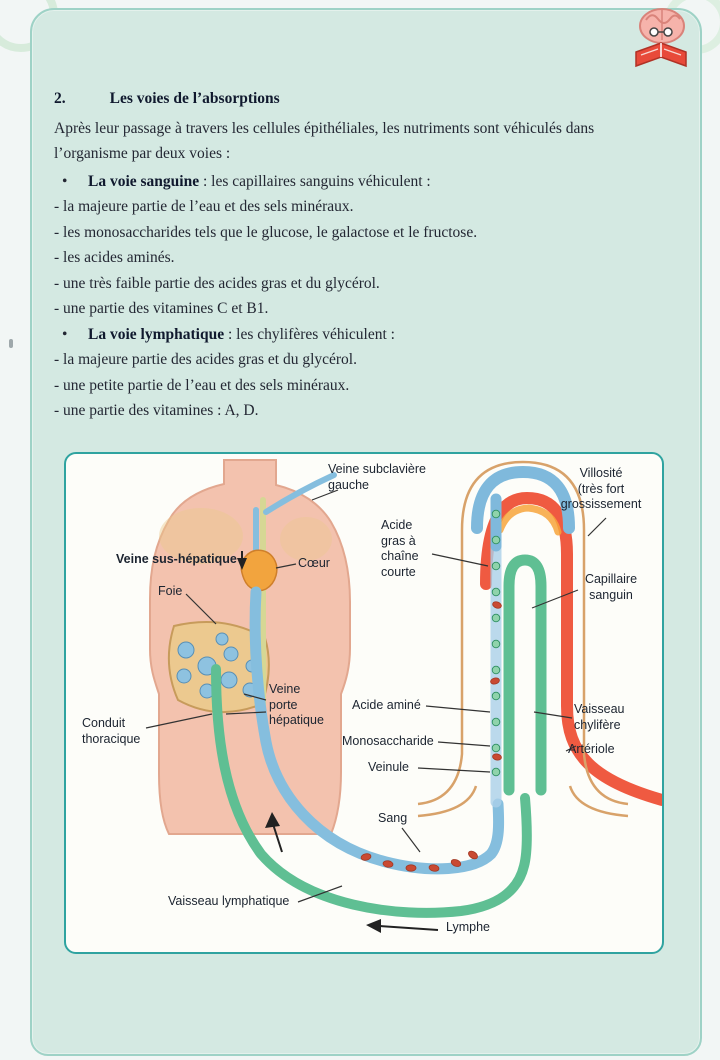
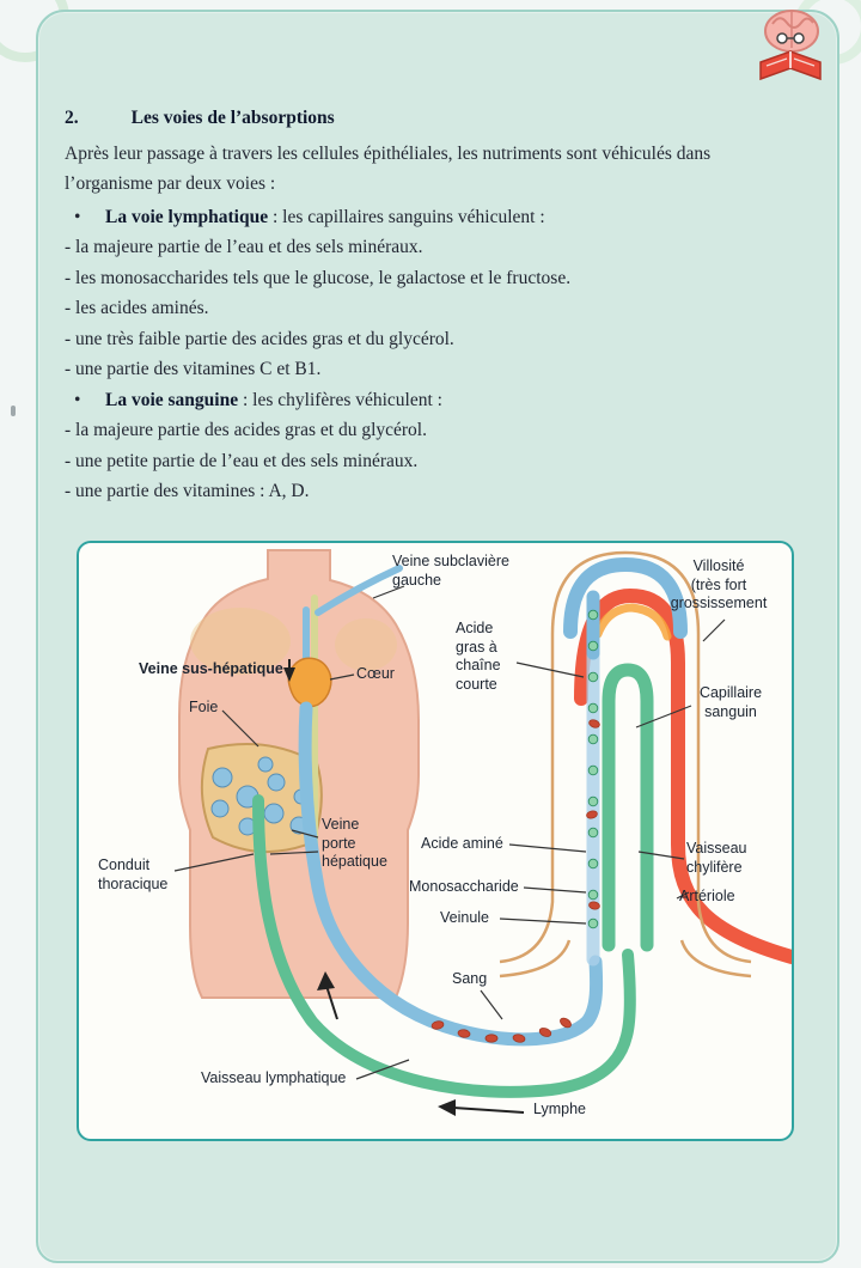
  2.
  Les voies de l’absorptions
  Après leur passage à travers les cellules épithéliales, les nutriments sont véhiculés dans l’organisme par deux voies :
- • La voie sanguine : les capillaires sanguins véhiculent :
+ • La voie lymphatique : les capillaires sanguins véhiculent :
  - la majeure partie de l’eau et des sels minéraux.
  - les monosaccharides tels que le glucose, le galactose et le fructose.
  - les acides aminés.
  - une très faible partie des acides gras et du glycérol.
  - une partie des vitamines C et B1.
- • La voie lymphatique : les chylifères véhiculent :
+ • La voie sanguine : les chylifères véhiculent :
  - la majeure partie des acides gras et du glycérol.
  - une petite partie de l’eau et des sels minéraux.
  - une partie des vitamines : A, D.
  Veine subclavière
  gauche
  Villosité
  (très fort
  grossissement
  Acide
  gras à
  chaîne
  courte
  Capillaire
  sanguin
  Veine sus-hépatique
  Cœur
  Foie
  Veine
  porte
  hépatique
  Conduit
  thoracique
  Acide aminé
  Monosaccharide
  Veinule
  Vaisseau
  chylifère
  Artériole
  Sang
  Vaisseau lymphatique
  Lymphe
